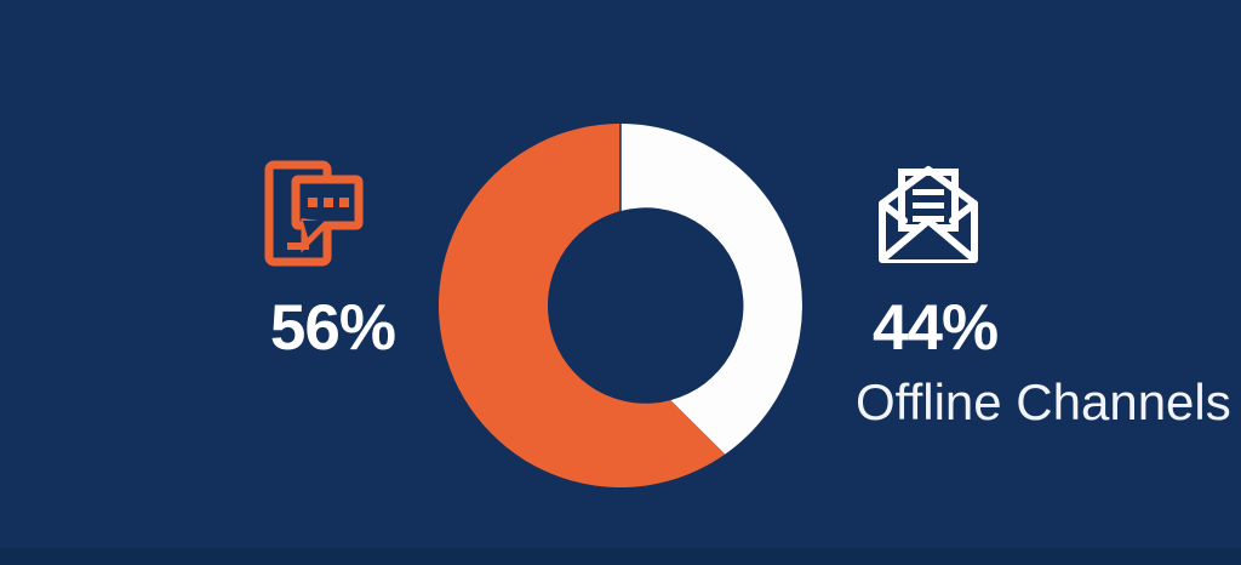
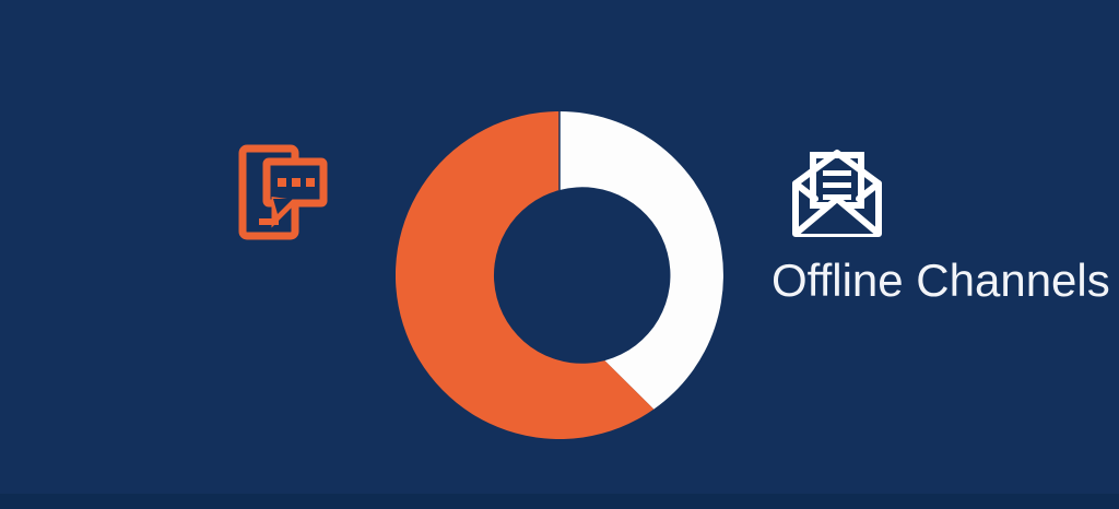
- 56%
- 44%
  Offline Channels
